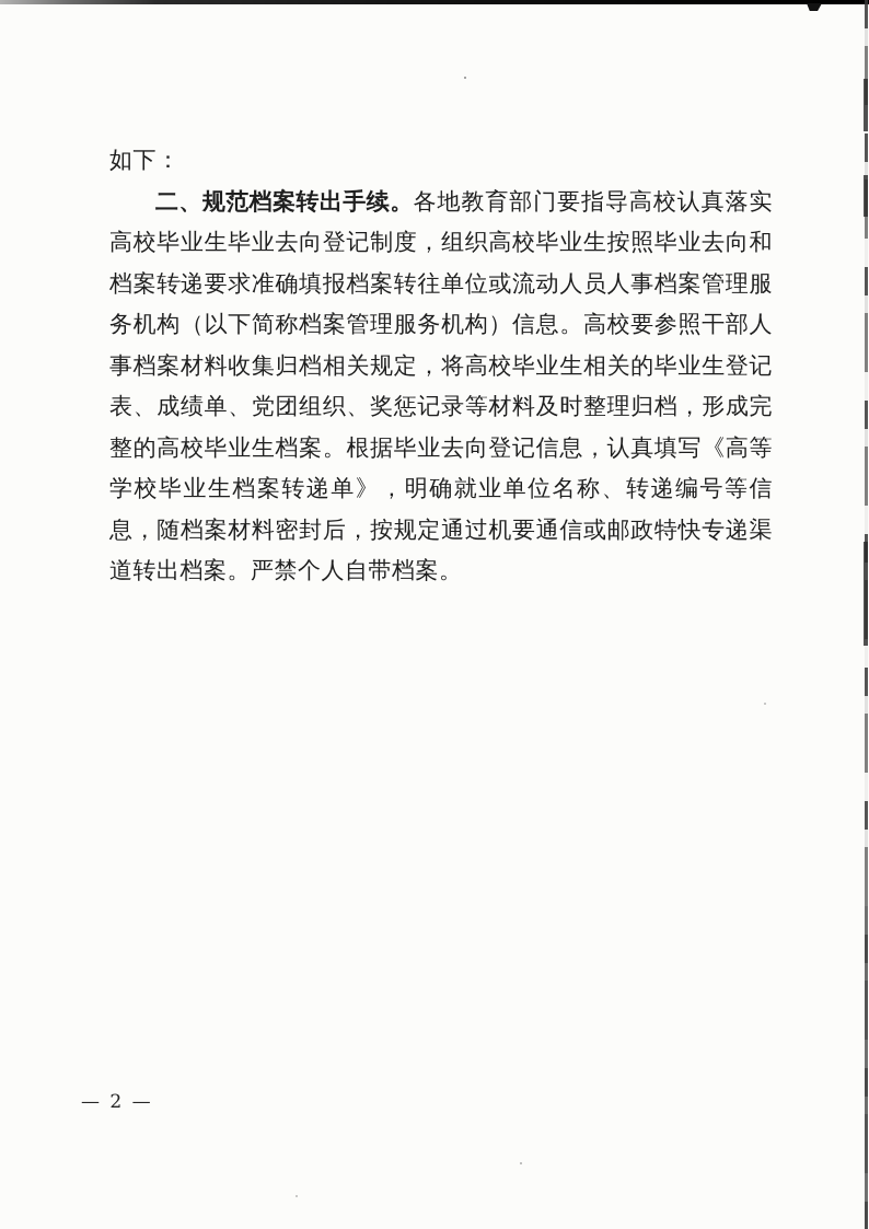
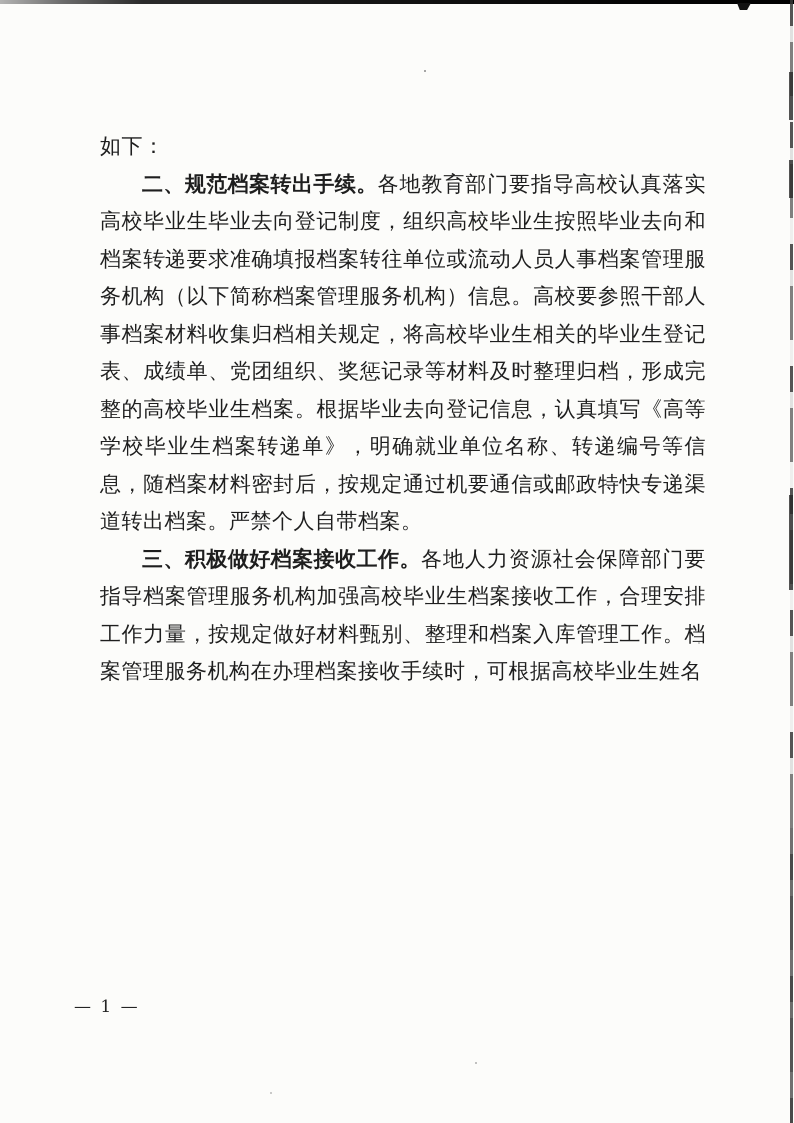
  如下：
  二、规范档案转出手续。各地教育部门要指导高校认真落实高校毕业生毕业去向登记制度，组织高校毕业生按照毕业去向和档案转递要求准确填报档案转往单位或流动人员人事档案管理服务机构（以下简称档案管理服务机构）信息。高校要参照干部人事档案材料收集归档相关规定，将高校毕业生相关的毕业生登记表、成绩单、党团组织、奖惩记录等材料及时整理归档，形成完整的高校毕业生档案。根据毕业去向登记信息，认真填写《高等学校毕业生档案转递单》，明确就业单位名称、转递编号等信息，随档案材料密封后，按规定通过机要通信或邮政特快专递渠道转出档案。严禁个人自带档案。
+ 三、积极做好档案接收工作。各地人力资源社会保障部门要指导档案管理服务机构加强高校毕业生档案接收工作，合理安排工作力量，按规定做好材料甄别、整理和档案入库管理工作。档案管理服务机构在办理档案接收手续时，可根据高校毕业生姓名
- — 2 —
+ — 1 —
